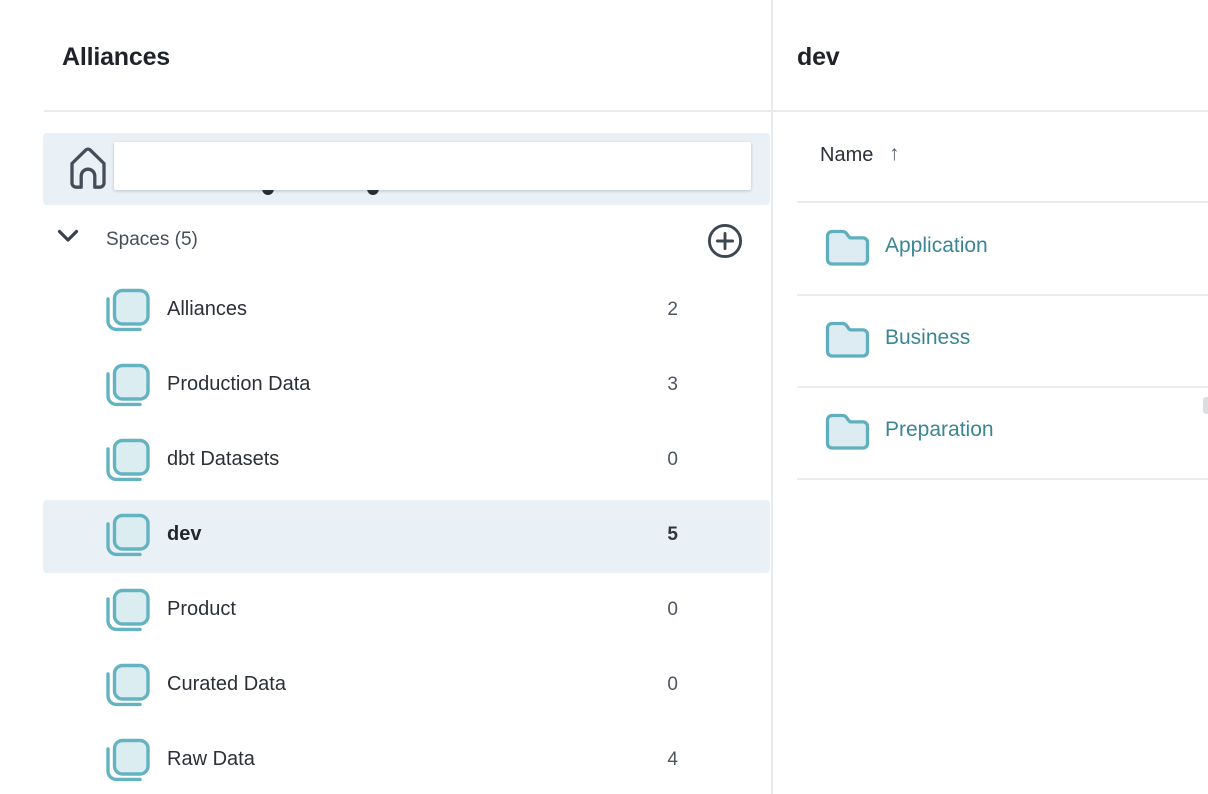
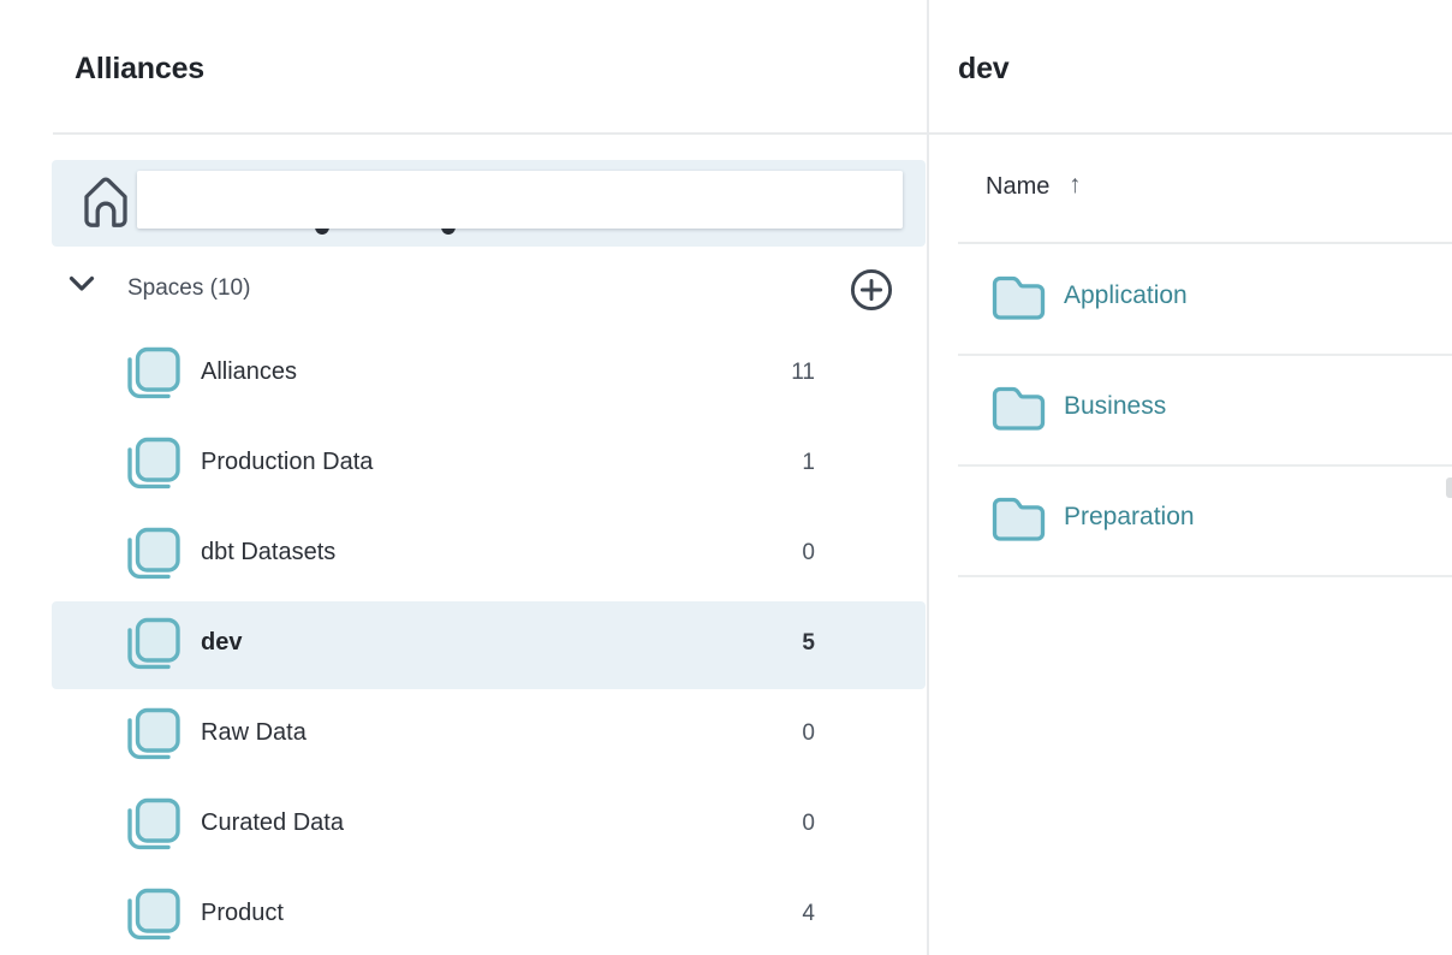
  Alliances
- Spaces (5)
+ Spaces (10)
  Alliances
- 2
+ 11
  Production Data
- 3
+ 1
  dbt Datasets
  0
  dev
  5
- Product
+ Raw Data
  0
  Curated Data
  0
- Raw Data
+ Product
  4
  dev
  Name
  ↑
  Application
  Business
  Preparation
